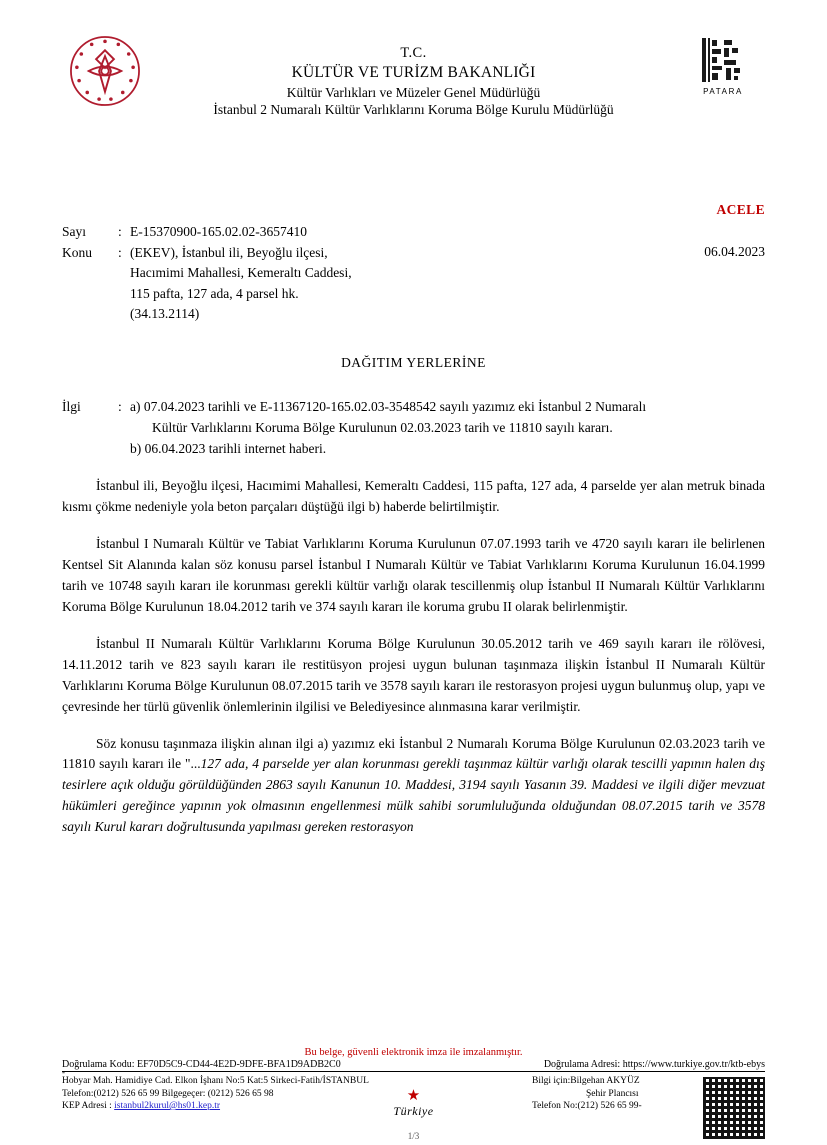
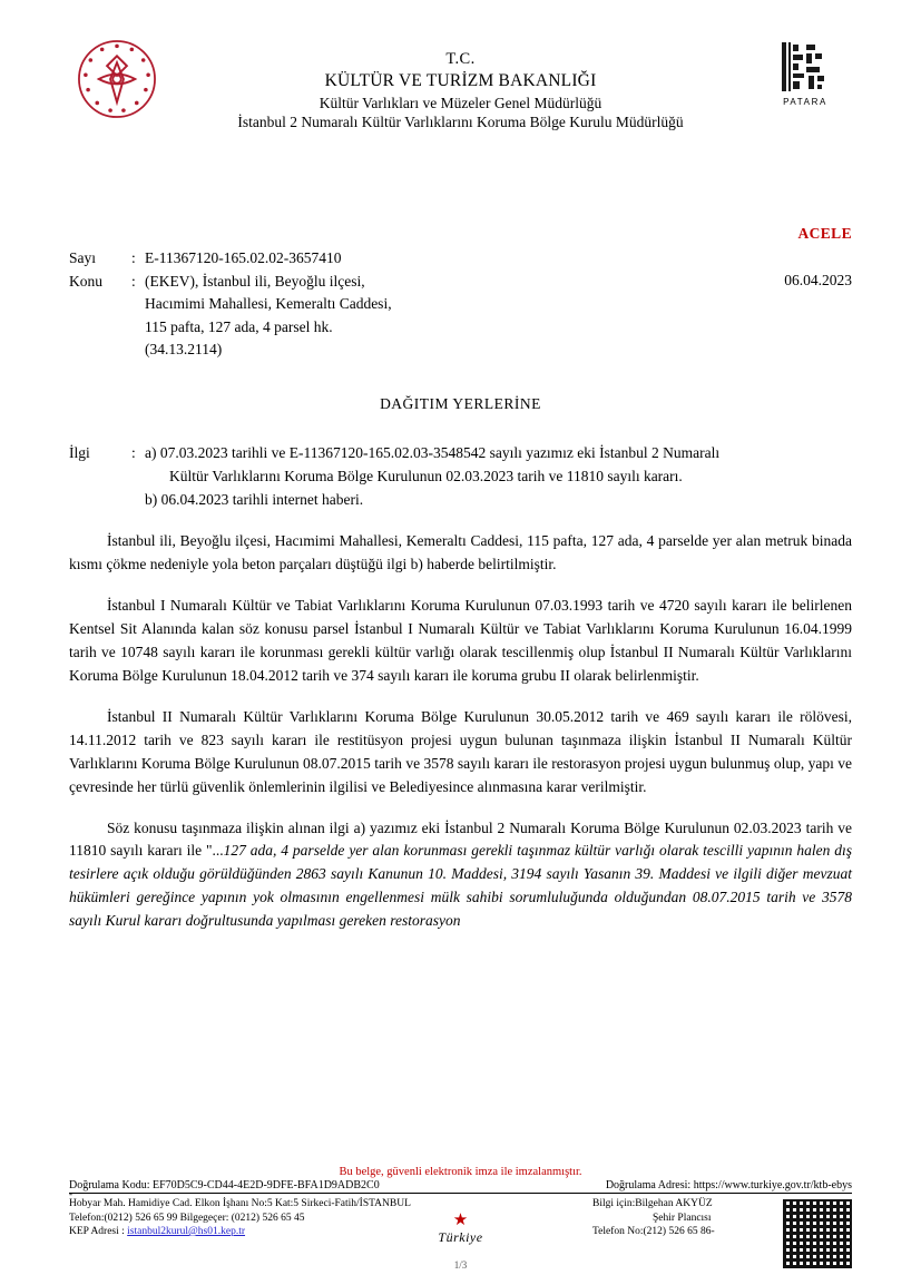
  T.C.
  KÜLTÜR VE TURİZM BAKANLIĞI
  Kültür Varlıkları ve Müzeler Genel Müdürlüğü
  İstanbul 2 Numaralı Kültür Varlıklarını Koruma Bölge Kurulu Müdürlüğü
  PATARA
  ACELE
  06.04.2023
  Sayı
  :
- E-15370900-165.02.02-3657410
+ E-11367120-165.02.02-3657410
  Konu
  :
  (EKEV), İstanbul ili, Beyoğlu ilçesi,
  Hacımimi Mahallesi, Kemeraltı Caddesi,
  115 pafta, 127 ada, 4 parsel hk.
  (34.13.2114)
  DAĞITIM YERLERİNE
  İlgi
  :
- a) 07.04.2023 tarihli ve E-11367120-165.02.03-3548542 sayılı yazımız eki İstanbul 2 Numaralı
+ a) 07.03.2023 tarihli ve E-11367120-165.02.03-3548542 sayılı yazımız eki İstanbul 2 Numaralı
  Kültür Varlıklarını Koruma Bölge Kurulunun 02.03.2023 tarih ve 11810 sayılı kararı.
  b) 06.04.2023 tarihli internet haberi.
  İstanbul ili, Beyoğlu ilçesi, Hacımimi Mahallesi, Kemeraltı Caddesi, 115 pafta, 127 ada, 4 parselde yer alan metruk binada kısmı çökme nedeniyle yola beton parçaları düştüğü ilgi b) haberde belirtilmiştir.
- İstanbul I Numaralı Kültür ve Tabiat Varlıklarını Koruma Kurulunun 07.07.1993 tarih ve 4720 sayılı kararı ile belirlenen Kentsel Sit Alanında kalan söz konusu parsel İstanbul I Numaralı Kültür ve Tabiat Varlıklarını Koruma Kurulunun 16.04.1999 tarih ve 10748 sayılı kararı ile korunması gerekli kültür varlığı olarak tescillenmiş olup İstanbul II Numaralı Kültür Varlıklarını Koruma Bölge Kurulunun 18.04.2012 tarih ve 374 sayılı kararı ile koruma grubu II olarak belirlenmiştir.
+ İstanbul I Numaralı Kültür ve Tabiat Varlıklarını Koruma Kurulunun 07.03.1993 tarih ve 4720 sayılı kararı ile belirlenen Kentsel Sit Alanında kalan söz konusu parsel İstanbul I Numaralı Kültür ve Tabiat Varlıklarını Koruma Kurulunun 16.04.1999 tarih ve 10748 sayılı kararı ile korunması gerekli kültür varlığı olarak tescillenmiş olup İstanbul II Numaralı Kültür Varlıklarını Koruma Bölge Kurulunun 18.04.2012 tarih ve 374 sayılı kararı ile koruma grubu II olarak belirlenmiştir.
  İstanbul II Numaralı Kültür Varlıklarını Koruma Bölge Kurulunun 30.05.2012 tarih ve 469 sayılı kararı ile rölövesi, 14.11.2012 tarih ve 823 sayılı kararı ile restitüsyon projesi uygun bulunan taşınmaza ilişkin İstanbul II Numaralı Kültür Varlıklarını Koruma Bölge Kurulunun 08.07.2015 tarih ve 3578 sayılı kararı ile restorasyon projesi uygun bulunmuş olup, yapı ve çevresinde her türlü güvenlik önlemlerinin ilgilisi ve Belediyesince alınmasına karar verilmiştir.
  Söz konusu taşınmaza ilişkin alınan ilgi a) yazımız eki İstanbul 2 Numaralı Koruma Bölge Kurulunun 02.03.2023 tarih ve 11810 sayılı kararı ile "...127 ada, 4 parselde yer alan korunması gerekli taşınmaz kültür varlığı olarak tescilli yapının halen dış tesirlere açık olduğu görüldüğünden 2863 sayılı Kanunun 10. Maddesi, 3194 sayılı Yasanın 39. Maddesi ve ilgili diğer mevzuat hükümleri gereğince yapının yok olmasının engellenmesi mülk sahibi sorumluluğunda olduğundan 08.07.2015 tarih ve 3578 sayılı Kurul kararı doğrultusunda yapılması gereken restorasyon
  Bu belge, güvenli elektronik imza ile imzalanmıştır.
  Doğrulama Kodu: EF70D5C9-CD44-4E2D-9DFE-BFA1D9ADB2C0
  Doğrulama Adresi: https://www.turkiye.gov.tr/ktb-ebys
  -
  Hobyar Mah. Hamidiye Cad. Elkon İşhanı No:5 Kat:5 Sirkeci-Fatih/İSTANBUL
- Telefon:(0212) 526 65 99 Bilgegeçer: (0212) 526 65 98
+ Telefon:(0212) 526 65 99 Bilgegeçer: (0212) 526 65 45
  KEP Adresi : istanbul2kurul@hs01.kep.tr
  Bilgi için:Bilgehan AKYÜZ
  Şehir Plancısı
- Telefon No:(212) 526 65 99-
+ Telefon No:(212) 526 65 86-
  ★
  Türkiye
  1/3
